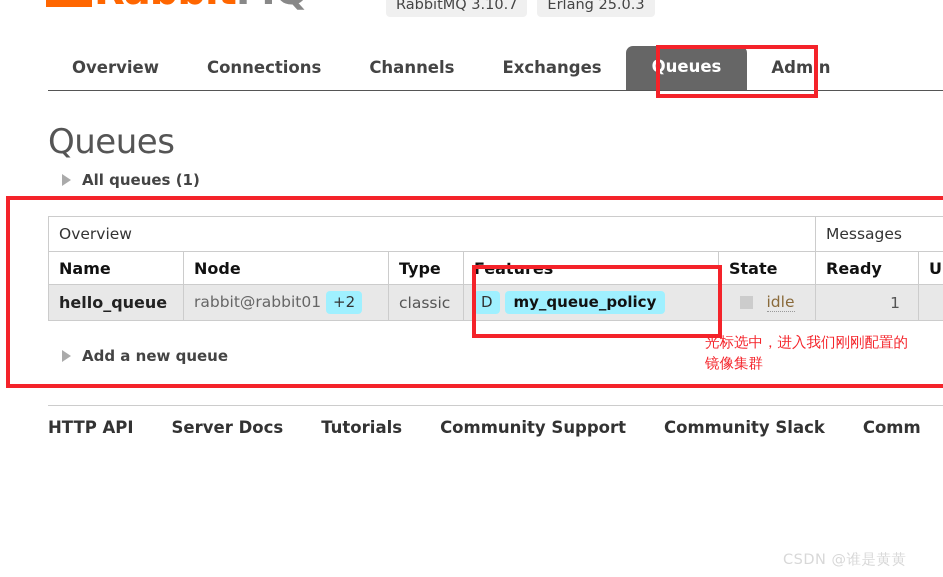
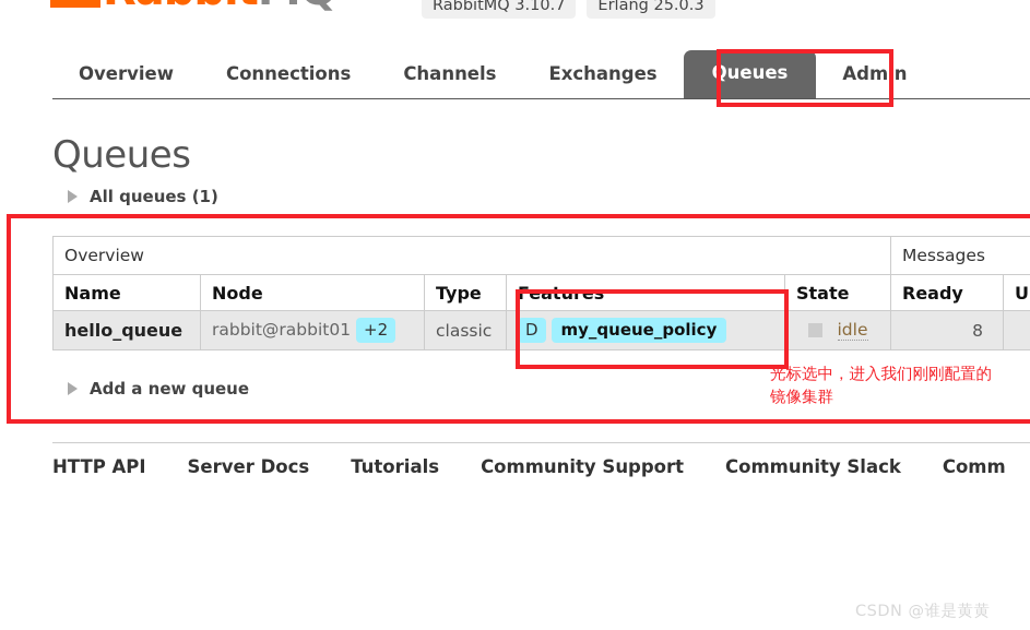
  RabbitMQ 3.10.7
  Erlang 25.0.3
  Overview
  Connections
  Channels
  Exchanges
  Queues
  Admin
  Queues
  All queues (1)
  Overview	Messages
  Name	Node	Type	Features	State	Ready	U
- hello_queue	rabbit@rabbit01 +2	classic	D my_queue_policy	idle	1
+ hello_queue	rabbit@rabbit01 +2	classic	D my_queue_policy	idle	8
  Add a new queue
  HTTP API
  Server Docs
  Tutorials
  Community Support
  Community Slack
  Comm
  光标选中，进入我们刚刚配置的
  镜像集群
  CSDN @谁是黄黄
